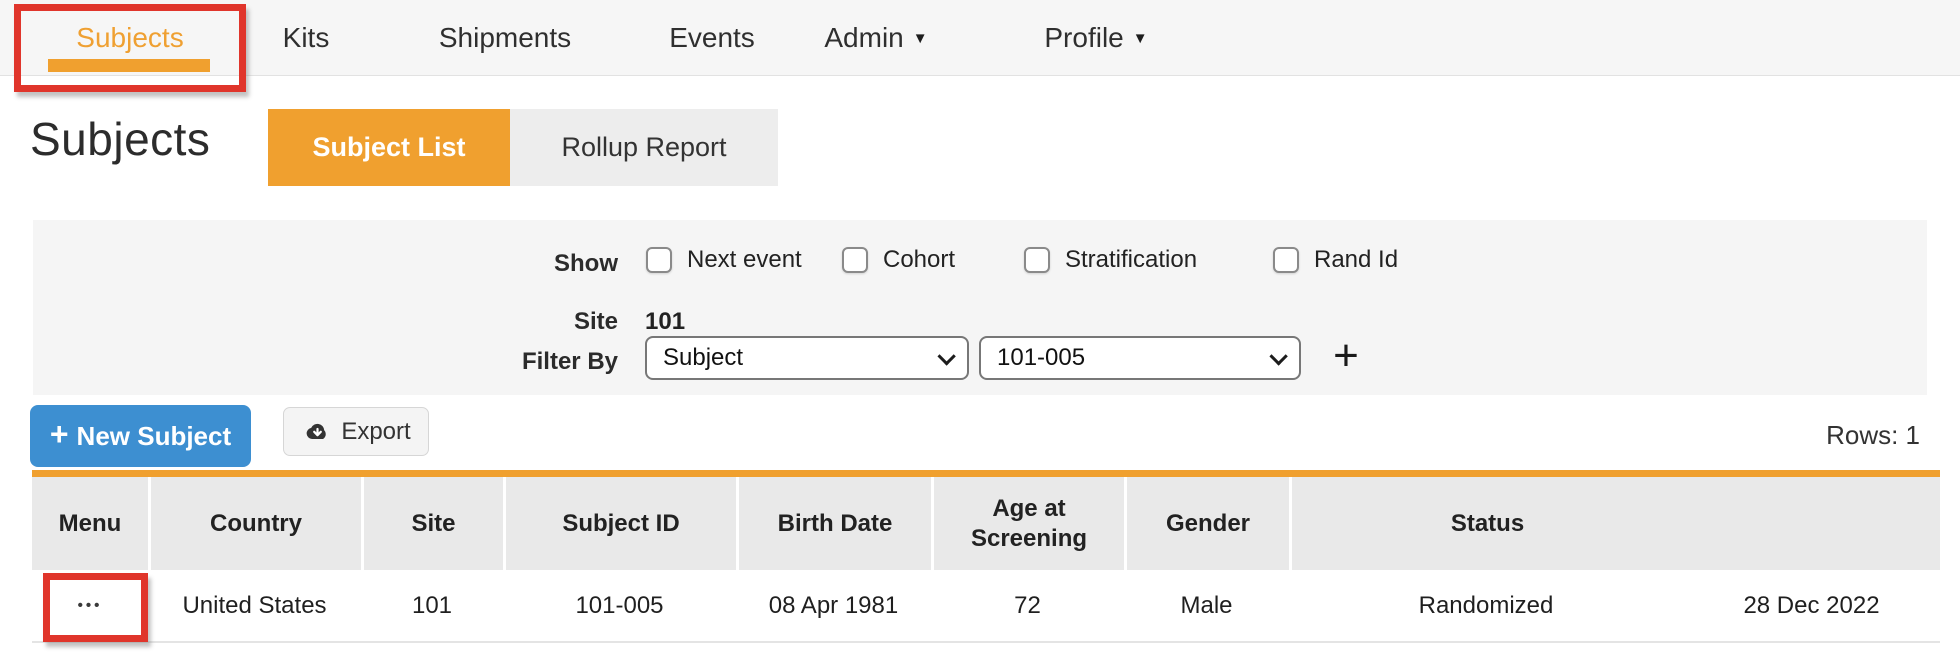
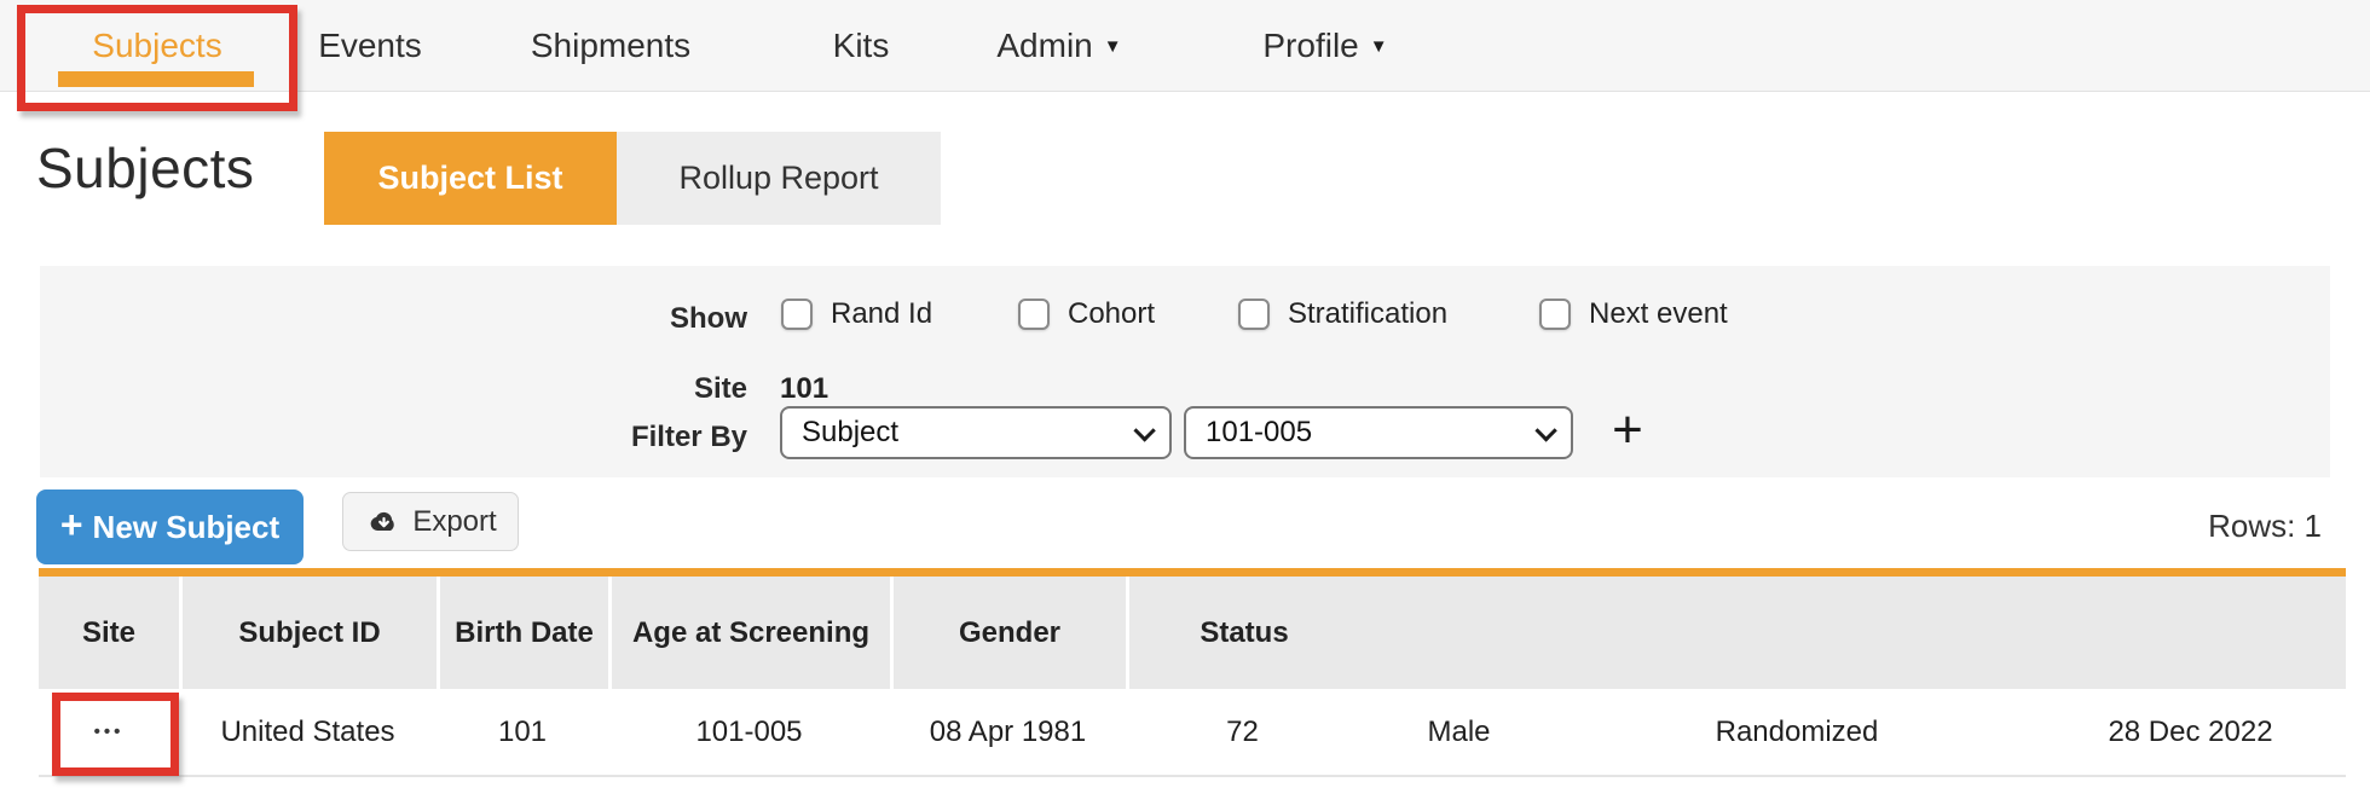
  Subjects
- Kits
+ Events
  Shipments
- Events
+ Kits
  Admin
  ▼
  Profile
  ▼
  Subjects
  Subject List
  Rollup Report
  Show
- Next event
+ Rand Id
  Cohort
  Stratification
- Rand Id
+ Next event
  Site
  101
  Filter By
  Subject
  101-005
  +
  +
  New Subject
  Export
  Rows: 1
- Menu
- Country
  Site
  Subject ID
  Birth Date
  Age at Screening
  Gender
  Status
  •••
  United States
  101
  101-005
  08 Apr 1981
  72
  Male
  Randomized
  28 Dec 2022
